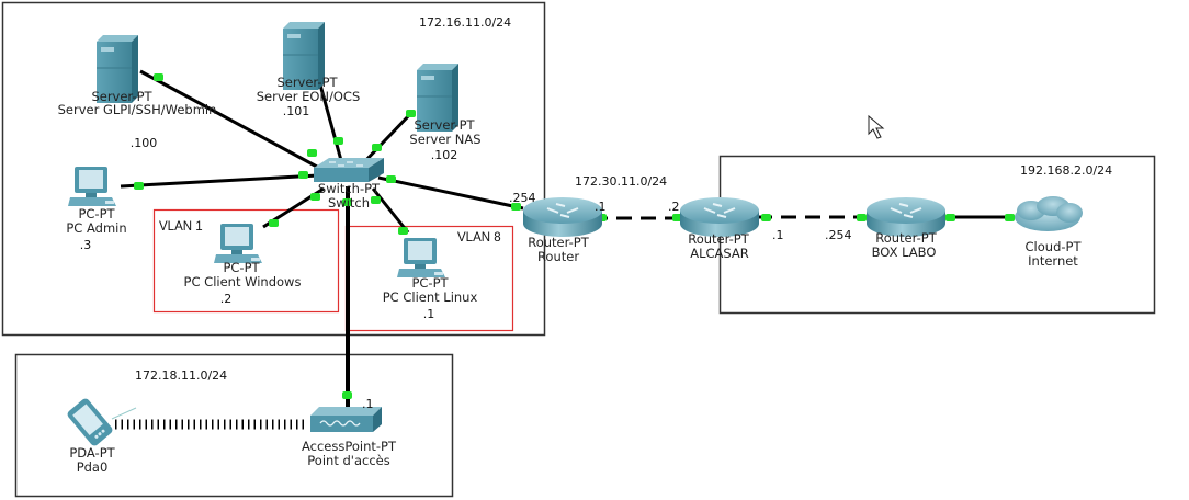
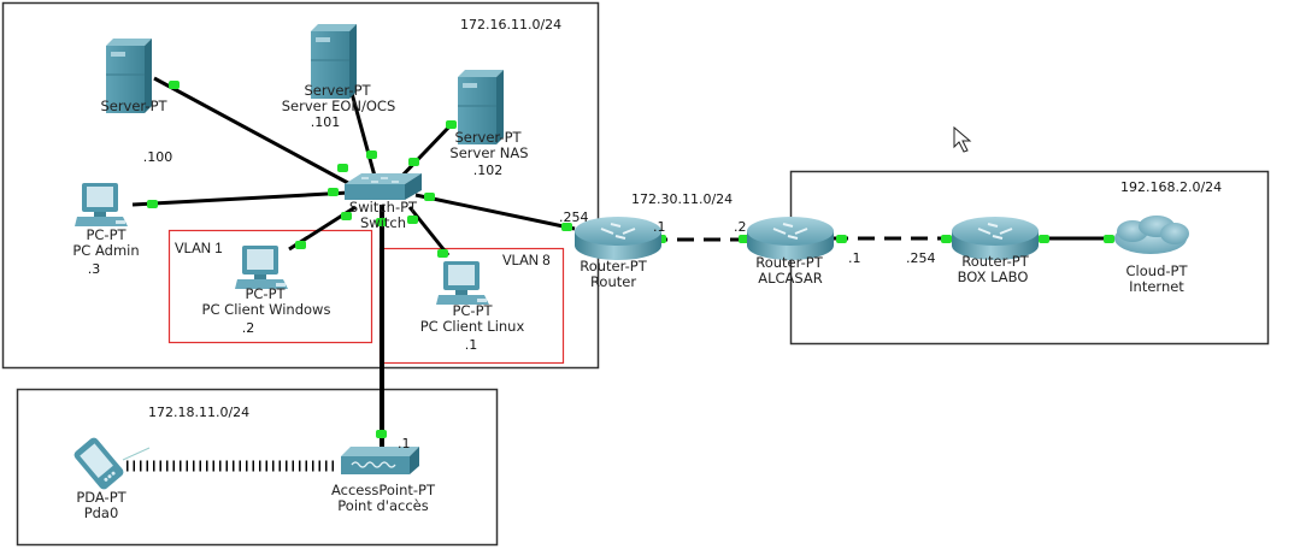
  172.16.11.0/24
  172.18.11.0/24
  172.30.11.0/24
  192.168.2.0/24
  VLAN 1
  VLAN 8
  Server-PT
- Server GLPI/SSH/Webmin
  .100
  Server-PT
  Server EON/OCS
  .101
  Server-PT
  Server NAS
  .102
  Switch-PT
  Switch
  PC-PT
  PC Admin
  .3
  PC-PT
  PC Client Windows
  .2
  PC-PT
  PC Client Linux
  .1
  Router-PT
  Router
  Router-PT
  ALCASAR
  Router-PT
  BOX LABO
  Cloud-PT
  Internet
  AccessPoint-PT
  Point d'accès
  PDA-PT
  Pda0
  .254
  .1
  .2
  .1
  .254
  .1
